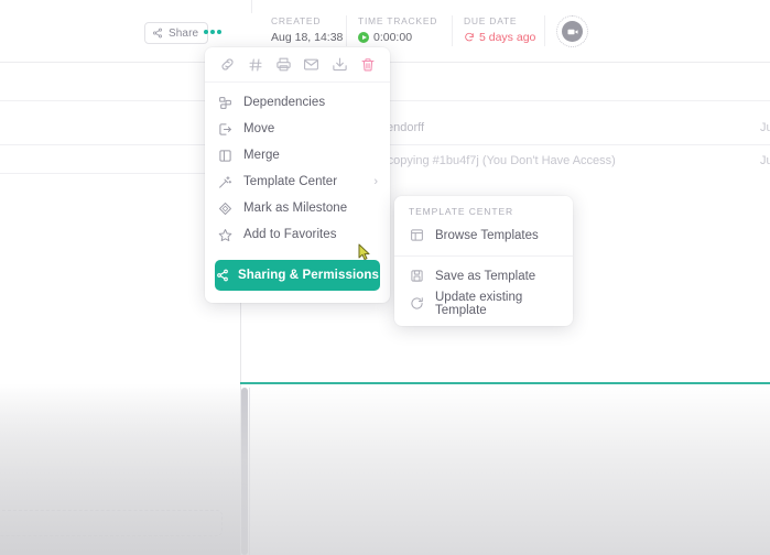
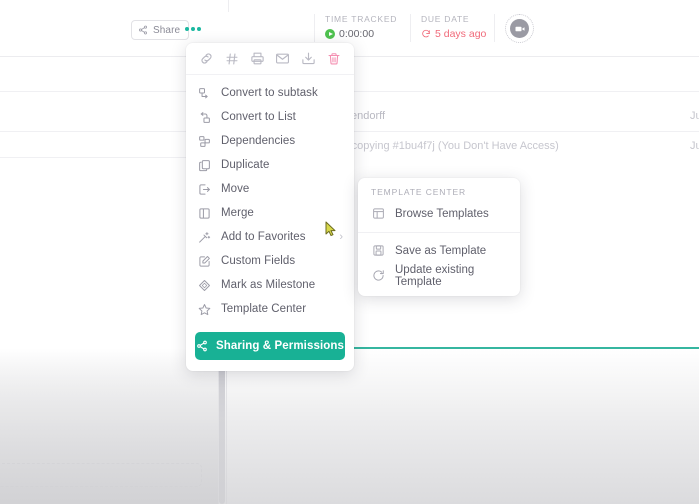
  Share
- CREATED
- Aug 18, 14:38
  TIME TRACKED
  0:00:00
  DUE DATE
  5 days ago
  endorff
  copying #1bu4f7j (You Don't Have Access)
+ Convert to subtask
+ Convert to List
  Dependencies
+ Duplicate
  Move
  Merge
- Template Center
+ Add to Favorites
  ›
+ Custom Fields
  Mark as Milestone
- Add to Favorites
+ Template Center
  Sharing & Permissions
  TEMPLATE CENTER
  Browse Templates
  Save as Template
  Update existing Template
